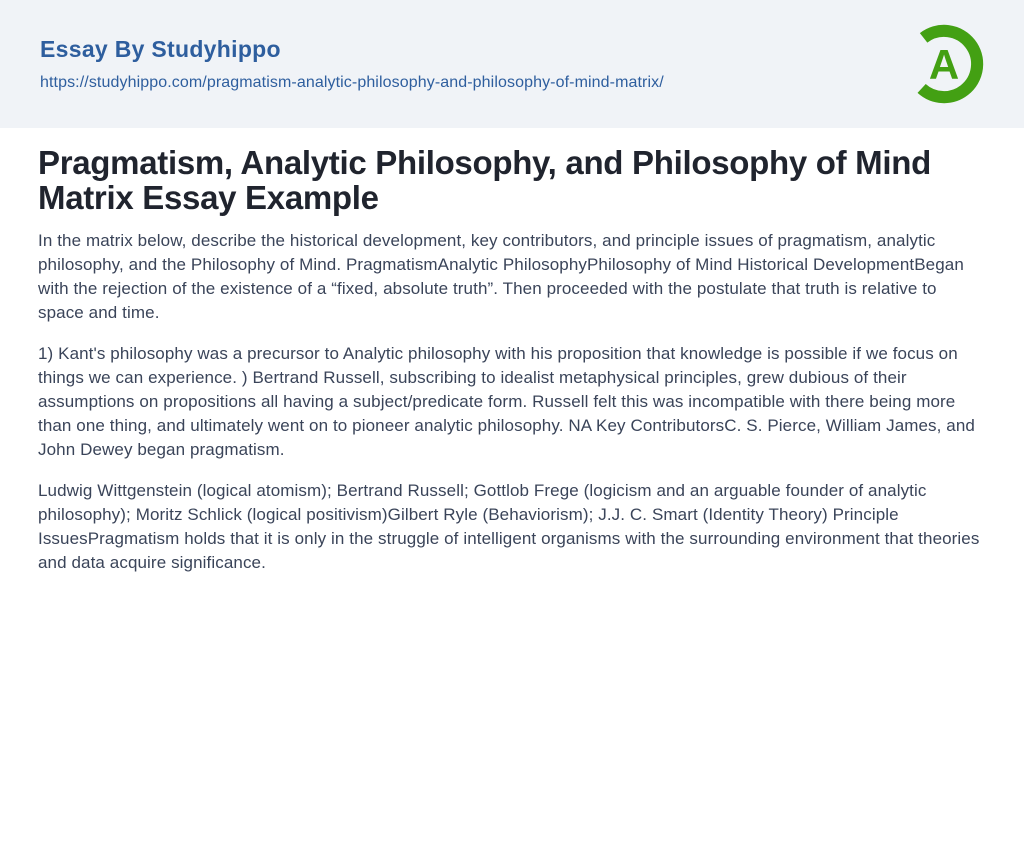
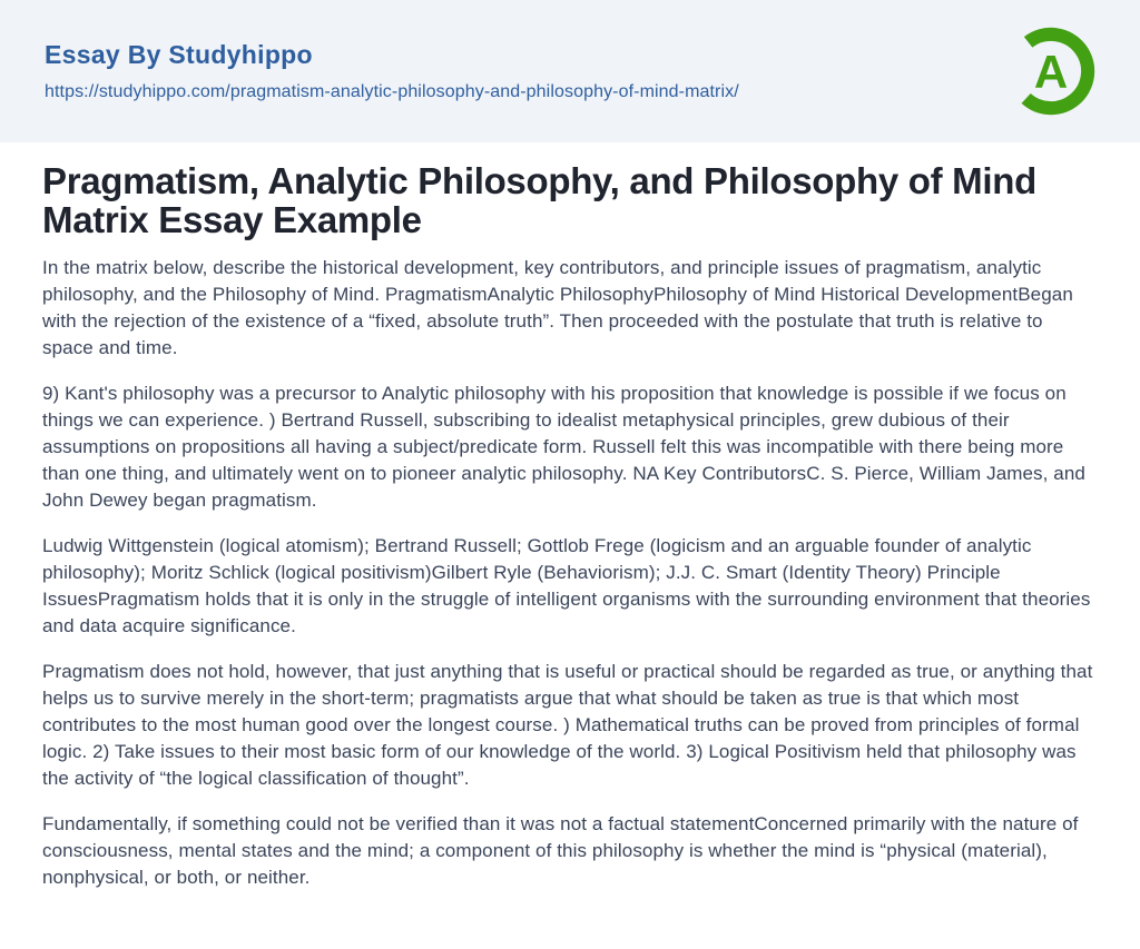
  Essay By Studyhippo
  https://studyhippo.com/pragmatism-analytic-philosophy-and-philosophy-of-mind-matrix/
  A
  Pragmatism, Analytic Philosophy, and Philosophy of Mind Matrix Essay Example
  In the matrix below, describe the historical development, key contributors, and principle issues of pragmatism, analytic philosophy, and the Philosophy of Mind. PragmatismAnalytic PhilosophyPhilosophy of Mind Historical DevelopmentBegan with the rejection of the existence of a “fixed, absolute truth”. Then proceeded with the postulate that truth is relative to space and time.
- 1) Kant's philosophy was a precursor to Analytic philosophy with his proposition that knowledge is possible if we focus on things we can experience. ) Bertrand Russell, subscribing to idealist metaphysical principles, grew dubious of their assumptions on propositions all having a subject/predicate form. Russell felt this was incompatible with there being more than one thing, and ultimately went on to pioneer analytic philosophy. NA Key ContributorsC. S. Pierce, William James, and John Dewey began pragmatism.
+ 9) Kant's philosophy was a precursor to Analytic philosophy with his proposition that knowledge is possible if we focus on things we can experience. ) Bertrand Russell, subscribing to idealist metaphysical principles, grew dubious of their assumptions on propositions all having a subject/predicate form. Russell felt this was incompatible with there being more than one thing, and ultimately went on to pioneer analytic philosophy. NA Key ContributorsC. S. Pierce, William James, and John Dewey began pragmatism.
  Ludwig Wittgenstein (logical atomism); Bertrand Russell; Gottlob Frege (logicism and an arguable founder of analytic philosophy); Moritz Schlick (logical positivism)Gilbert Ryle (Behaviorism); J.J. C. Smart (Identity Theory) Principle IssuesPragmatism holds that it is only in the struggle of intelligent organisms with the surrounding environment that theories and data acquire significance.
+ Pragmatism does not hold, however, that just anything that is useful or practical should be regarded as true, or anything that helps us to survive merely in the short-term; pragmatists argue that what should be taken as true is that which most contributes to the most human good over the longest course. ) Mathematical truths can be proved from principles of formal logic. 2) Take issues to their most basic form of our knowledge of the world. 3) Logical Positivism held that philosophy was the activity of “the logical classification of thought”.
+ Fundamentally, if something could not be verified than it was not a factual statementConcerned primarily with the nature of consciousness, mental states and the mind; a component of this philosophy is whether the mind is “physical (material), nonphysical, or both, or neither.
